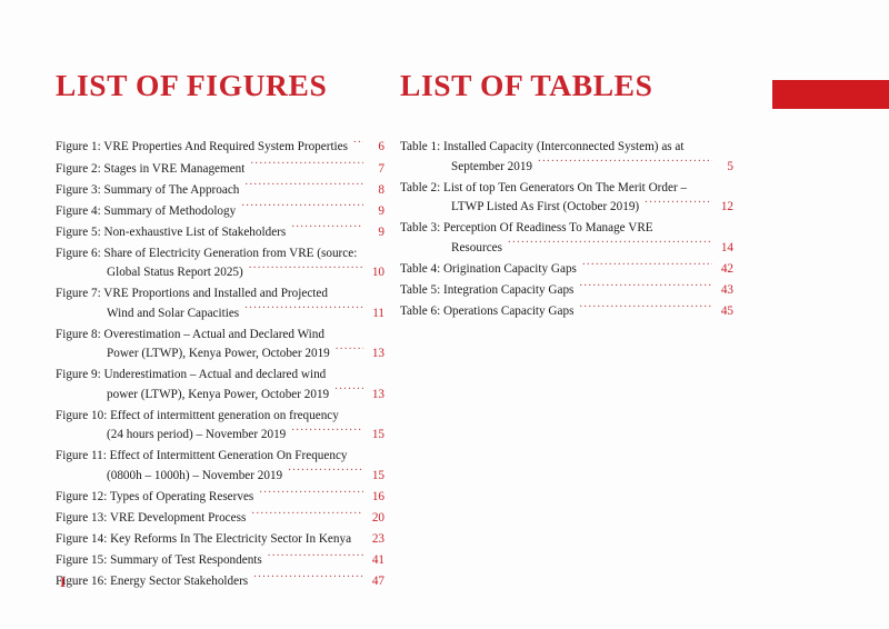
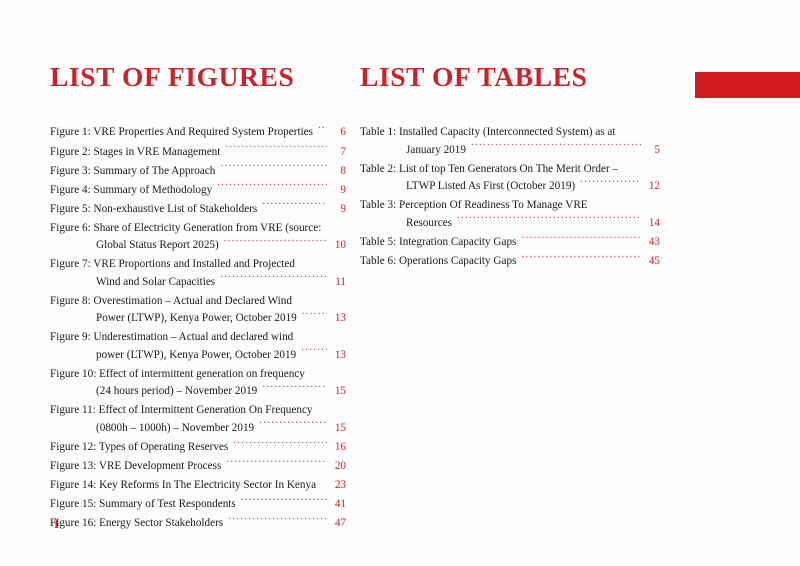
  LIST OF FIGURES
  Figure 1: VRE Properties And Required System Properties
  6
  Figure 2: Stages in VRE Management
  7
  Figure 3: Summary of The Approach
  8
  Figure 4: Summary of Methodology
  9
  Figure 5: Non-exhaustive List of Stakeholders
  9
  Figure 6: Share of Electricity Generation from VRE (source:
  Global Status Report 2025)
  10
  Figure 7: VRE Proportions and Installed and Projected
  Wind and Solar Capacities
  11
  Figure 8: Overestimation – Actual and Declared Wind
  Power (LTWP), Kenya Power, October 2019
  13
  Figure 9: Underestimation – Actual and declared wind
  power (LTWP), Kenya Power, October 2019
  13
  Figure 10: Effect of intermittent generation on frequency
  (24 hours period) – November 2019
  15
  Figure 11: Effect of Intermittent Generation On Frequency
  (0800h – 1000h) – November 2019
  15
  Figure 12: Types of Operating Reserves
  16
  Figure 13: VRE Development Process
  20
  Figure 14: Key Reforms In The Electricity Sector In Kenya
  23
  Figure 15: Summary of Test Respondents
  41
  Figure 16: Energy Sector Stakeholders
  47
  LIST OF TABLES
  Table 1: Installed Capacity (Interconnected System) as at
- September 2019
+ January 2019
  5
  Table 2: List of top Ten Generators On The Merit Order –
  LTWP Listed As First (October 2019)
  12
  Table 3: Perception Of Readiness To Manage VRE
  Resources
  14
- Table 4: Origination Capacity Gaps
- 42
  Table 5: Integration Capacity Gaps
  43
  Table 6: Operations Capacity Gaps
  45
  I
